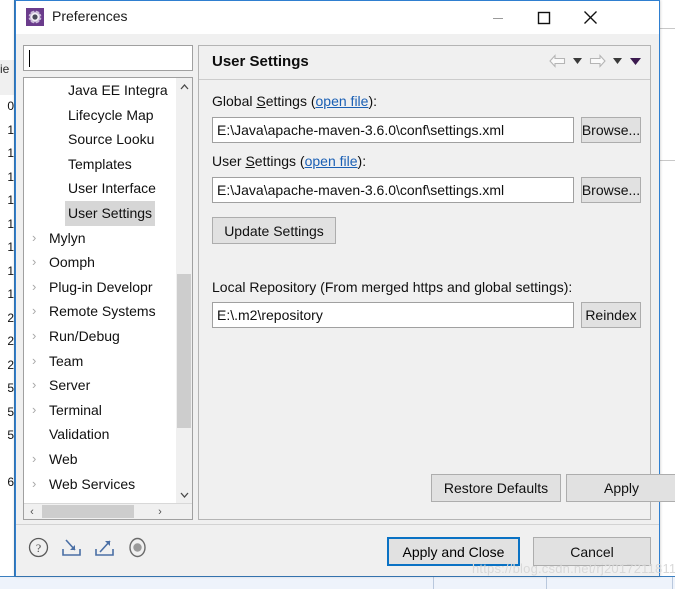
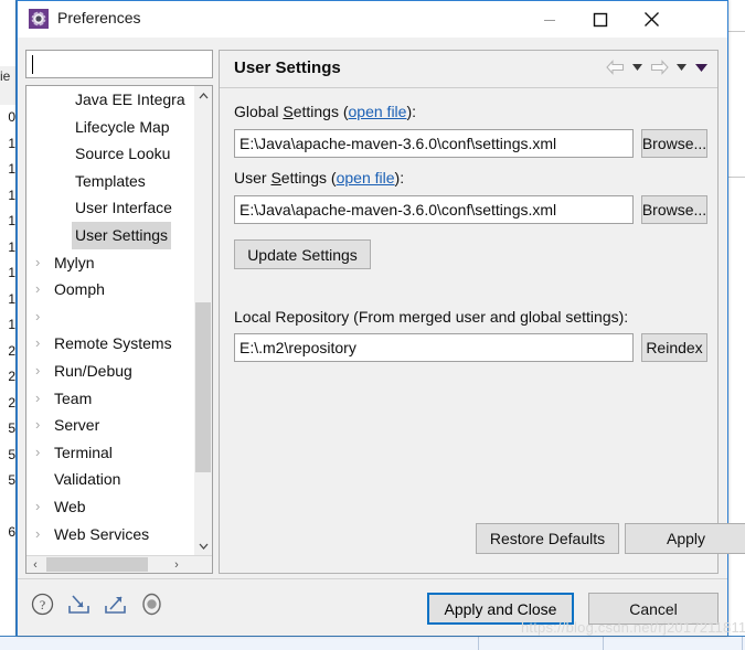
  ie
  0
  1
  1
  1
  1
  1
  1
  1
  1
  2
  2
  2
  5
  5
  5
  6
  Preferences
  Java EE Integra
  Lifecycle Map
  Source Looku
  Templates
  User Interface
  User Settings
  ›
  Mylyn
  ›
  Oomph
  ›
- Plug-in Developr
  ›
  Remote Systems
  ›
  Run/Debug
  ›
  Team
  ›
  Server
  ›
  Terminal
  Validation
  ›
  Web
  ›
  Web Services
  ‹
  ›
  User Settings
  Global Settings (open file):
  E:\Java\apache-maven-3.6.0\conf\settings.xml
  Browse...
  User Settings (open file):
  E:\Java\apache-maven-3.6.0\conf\settings.xml
  Browse...
  Update Settings
- Local Repository (From merged https and global settings):
+ Local Repository (From merged user and global settings):
  E:\.m2\repository
  Reindex
  Restore Defaults
  Apply
  ?
  Apply and Close
  Cancel
  https://blog.csdn.net/rj2017211811
